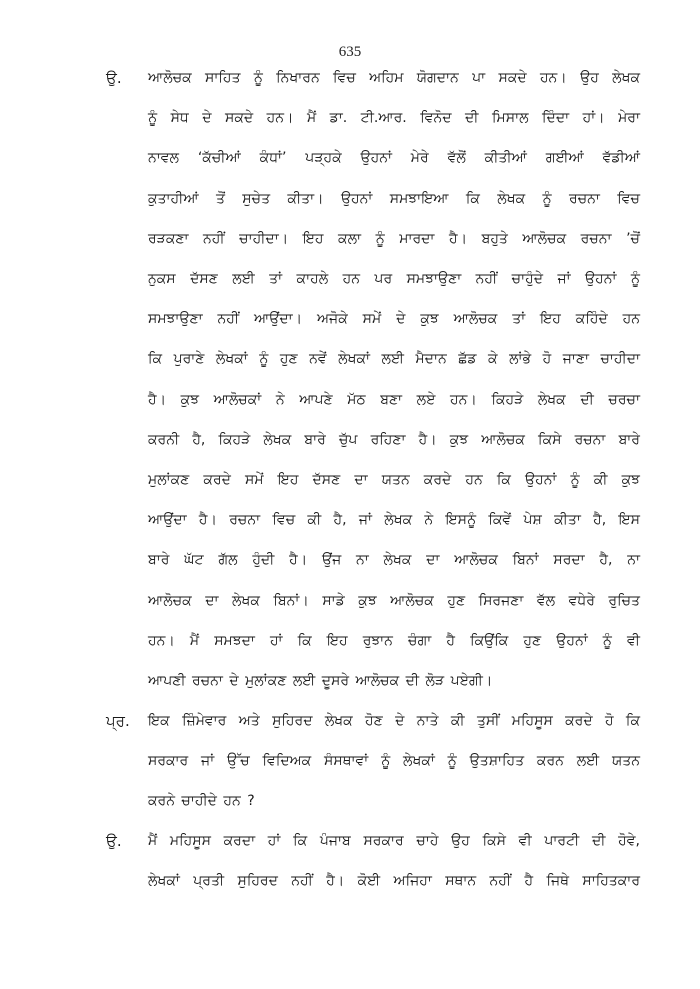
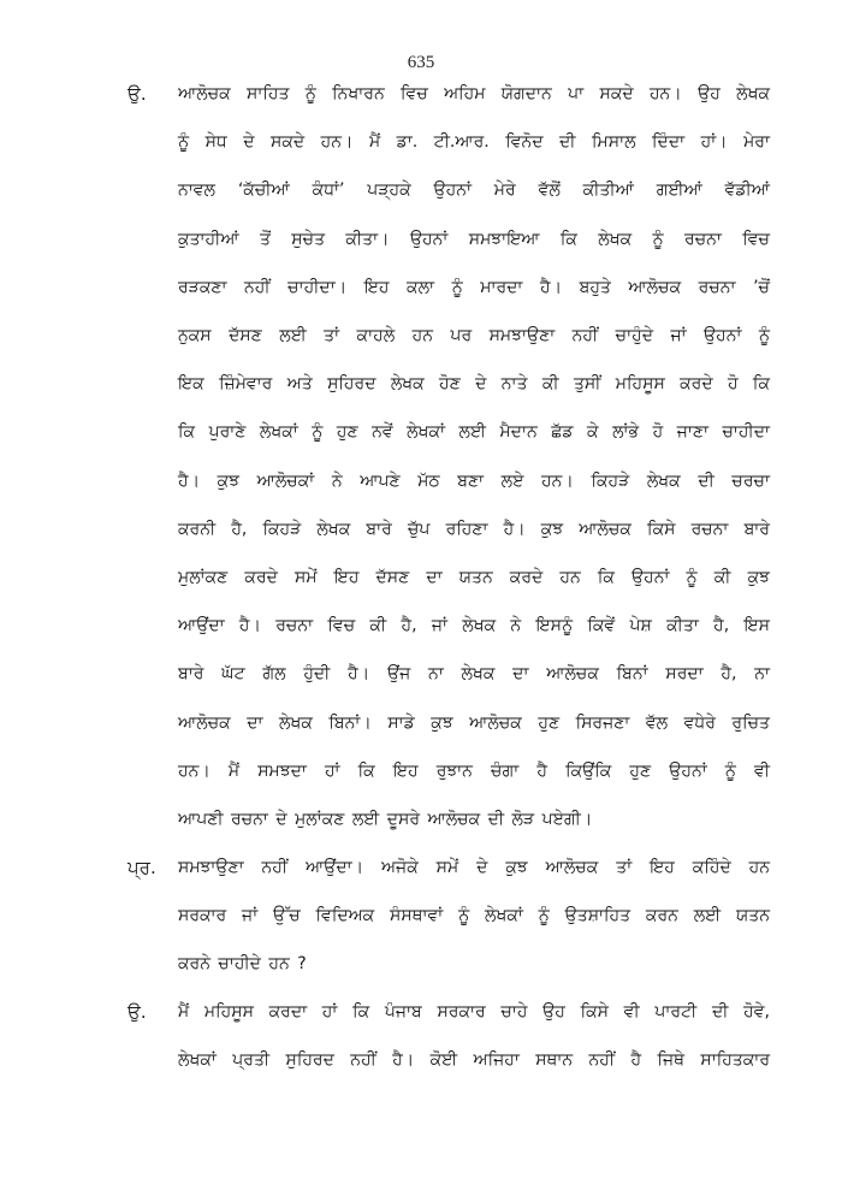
  635
  ਉ.
  ਆਲੋਚਕ ਸਾਹਿਤ ਨੂੰ ਨਿਖਾਰਨ ਵਿਚ ਅਹਿਮ ਯੋਗਦਾਨ ਪਾ ਸਕਦੇ ਹਨ। ਉਹ ਲੇਖਕ
  ਨੂੰ ਸੇਧ ਦੇ ਸਕਦੇ ਹਨ। ਮੈਂ ਡਾ. ਟੀ.ਆਰ. ਵਿਨੋਦ ਦੀ ਮਿਸਾਲ ਦਿੰਦਾ ਹਾਂ। ਮੇਰਾ
  ਨਾਵਲ ‘ਕੱਚੀਆਂ ਕੰਧਾਂ’ ਪੜ੍ਹਕੇ ਉਹਨਾਂ ਮੇਰੇ ਵੱਲੋਂ ਕੀਤੀਆਂ ਗਈਆਂ ਵੱਡੀਆਂ
  ਕੁਤਾਹੀਆਂ ਤੋਂ ਸੁਚੇਤ ਕੀਤਾ। ਉਹਨਾਂ ਸਮਝਾਇਆ ਕਿ ਲੇਖਕ ਨੂੰ ਰਚਨਾ ਵਿਚ
  ਰੜਕਣਾ ਨਹੀਂ ਚਾਹੀਦਾ। ਇਹ ਕਲਾ ਨੂੰ ਮਾਰਦਾ ਹੈ। ਬਹੁਤੇ ਆਲੋਚਕ ਰਚਨਾ ’ਚੋਂ
  ਨੁਕਸ ਦੱਸਣ ਲਈ ਤਾਂ ਕਾਹਲੇ ਹਨ ਪਰ ਸਮਝਾਉਣਾ ਨਹੀਂ ਚਾਹੁੰਦੇ ਜਾਂ ਉਹਨਾਂ ਨੂੰ
- ਸਮਝਾਉਣਾ ਨਹੀਂ ਆਉਂਦਾ। ਅਜੋਕੇ ਸਮੇਂ ਦੇ ਕੁਝ ਆਲੋਚਕ ਤਾਂ ਇਹ ਕਹਿੰਦੇ ਹਨ
+ ਇਕ ਜ਼ਿੰਮੇਵਾਰ ਅਤੇ ਸੁਹਿਰਦ ਲੇਖਕ ਹੋਣ ਦੇ ਨਾਤੇ ਕੀ ਤੁਸੀਂ ਮਹਿਸੂਸ ਕਰਦੇ ਹੋ ਕਿ
  ਕਿ ਪੁਰਾਣੇ ਲੇਖਕਾਂ ਨੂੰ ਹੁਣ ਨਵੇਂ ਲੇਖਕਾਂ ਲਈ ਮੈਦਾਨ ਛੱਡ ਕੇ ਲਾਂਭੇ ਹੋ ਜਾਣਾ ਚਾਹੀਦਾ
  ਹੈ। ਕੁਝ ਆਲੋਚਕਾਂ ਨੇ ਆਪਣੇ ਮੱਠ ਬਣਾ ਲਏ ਹਨ। ਕਿਹੜੇ ਲੇਖਕ ਦੀ ਚਰਚਾ
  ਕਰਨੀ ਹੈ, ਕਿਹੜੇ ਲੇਖਕ ਬਾਰੇ ਚੁੱਪ ਰਹਿਣਾ ਹੈ। ਕੁਝ ਆਲੋਚਕ ਕਿਸੇ ਰਚਨਾ ਬਾਰੇ
  ਮੁਲਾਂਕਣ ਕਰਦੇ ਸਮੇਂ ਇਹ ਦੱਸਣ ਦਾ ਯਤਨ ਕਰਦੇ ਹਨ ਕਿ ਉਹਨਾਂ ਨੂੰ ਕੀ ਕੁਝ
  ਆਉਂਦਾ ਹੈ। ਰਚਨਾ ਵਿਚ ਕੀ ਹੈ, ਜਾਂ ਲੇਖਕ ਨੇ ਇਸਨੂੰ ਕਿਵੇਂ ਪੇਸ਼ ਕੀਤਾ ਹੈ, ਇਸ
  ਬਾਰੇ ਘੱਟ ਗੱਲ ਹੁੰਦੀ ਹੈ। ਉਂਜ ਨਾ ਲੇਖਕ ਦਾ ਆਲੋਚਕ ਬਿਨਾਂ ਸਰਦਾ ਹੈ, ਨਾ
  ਆਲੋਚਕ ਦਾ ਲੇਖਕ ਬਿਨਾਂ। ਸਾਡੇ ਕੁਝ ਆਲੋਚਕ ਹੁਣ ਸਿਰਜਣਾ ਵੱਲ ਵਧੇਰੇ ਰੁਚਿਤ
  ਹਨ। ਮੈਂ ਸਮਝਦਾ ਹਾਂ ਕਿ ਇਹ ਰੁਝਾਨ ਚੰਗਾ ਹੈ ਕਿਉਂਕਿ ਹੁਣ ਉਹਨਾਂ ਨੂੰ ਵੀ
  ਆਪਣੀ ਰਚਨਾ ਦੇ ਮੁਲਾਂਕਣ ਲਈ ਦੂਸਰੇ ਆਲੋਚਕ ਦੀ ਲੋੜ ਪਏਗੀ।
  ਪ੍ਰ.
- ਇਕ ਜ਼ਿੰਮੇਵਾਰ ਅਤੇ ਸੁਹਿਰਦ ਲੇਖਕ ਹੋਣ ਦੇ ਨਾਤੇ ਕੀ ਤੁਸੀਂ ਮਹਿਸੂਸ ਕਰਦੇ ਹੋ ਕਿ
+ ਸਮਝਾਉਣਾ ਨਹੀਂ ਆਉਂਦਾ। ਅਜੋਕੇ ਸਮੇਂ ਦੇ ਕੁਝ ਆਲੋਚਕ ਤਾਂ ਇਹ ਕਹਿੰਦੇ ਹਨ
  ਸਰਕਾਰ ਜਾਂ ਉੱਚ ਵਿਦਿਅਕ ਸੰਸਥਾਵਾਂ ਨੂੰ ਲੇਖਕਾਂ ਨੂੰ ਉਤਸ਼ਾਹਿਤ ਕਰਨ ਲਈ ਯਤਨ
  ਕਰਨੇ ਚਾਹੀਦੇ ਹਨ ?
  ਉ.
  ਮੈਂ ਮਹਿਸੂਸ ਕਰਦਾ ਹਾਂ ਕਿ ਪੰਜਾਬ ਸਰਕਾਰ ਚਾਹੇ ਉਹ ਕਿਸੇ ਵੀ ਪਾਰਟੀ ਦੀ ਹੋਵੇ,
  ਲੇਖਕਾਂ ਪ੍ਰਤੀ ਸੁਹਿਰਦ ਨਹੀਂ ਹੈ। ਕੋਈ ਅਜਿਹਾ ਸਥਾਨ ਨਹੀਂ ਹੈ ਜਿਥੇ ਸਾਹਿਤਕਾਰ
